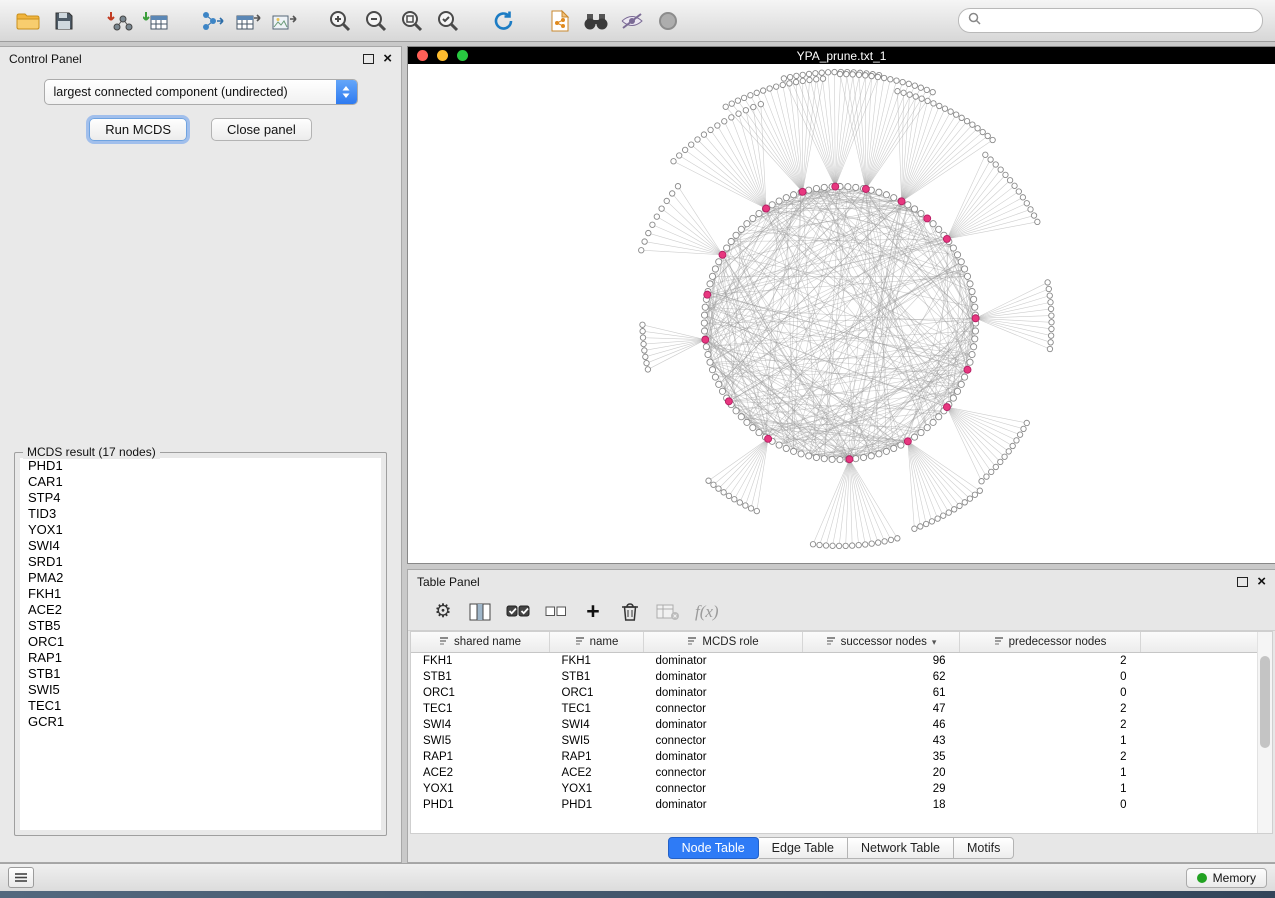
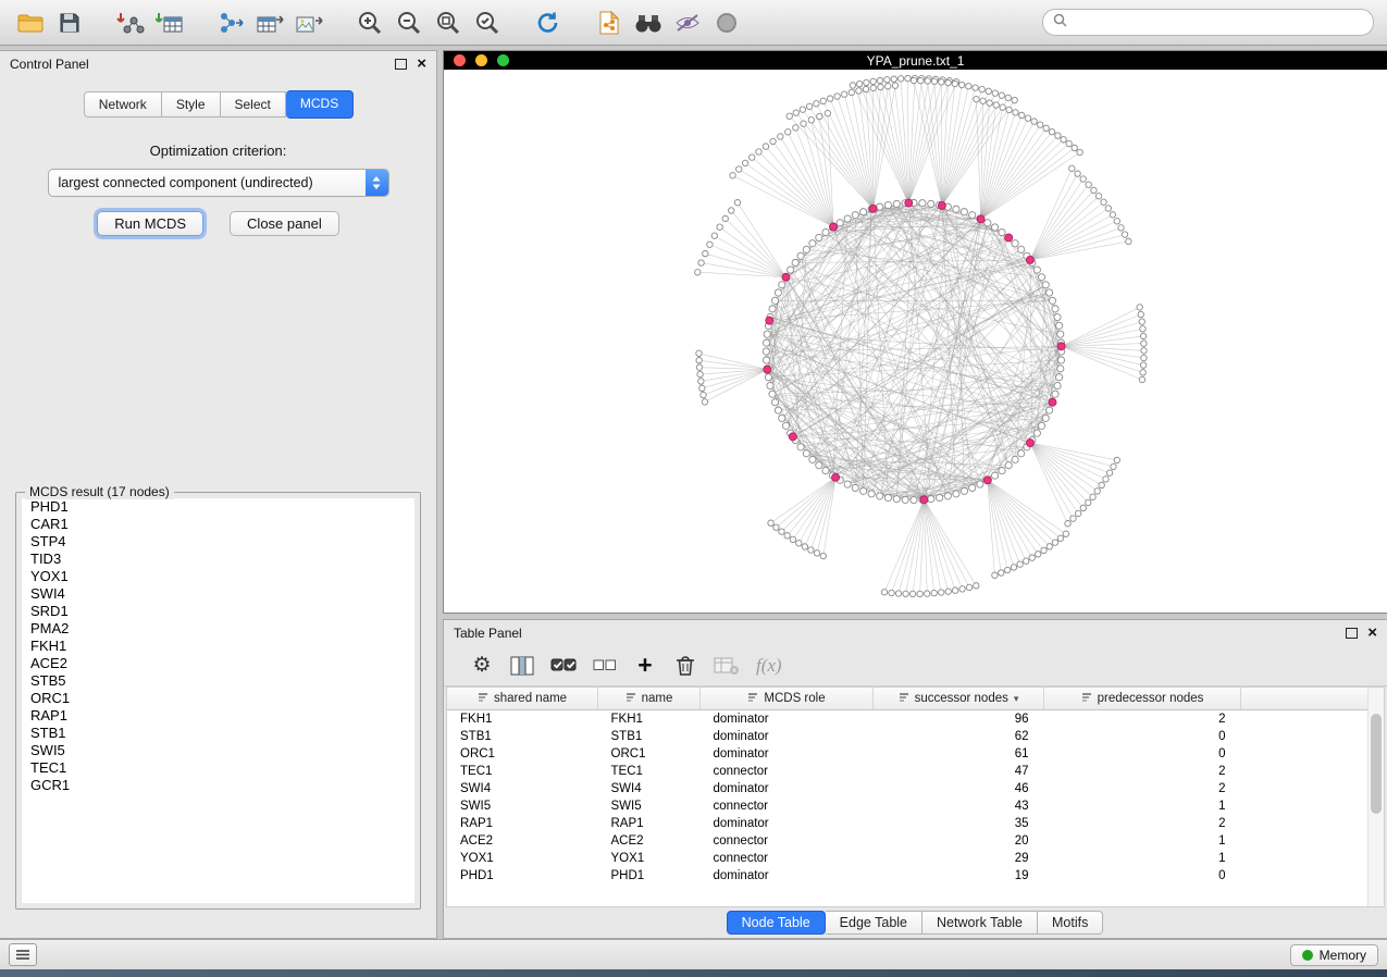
  Control Panel
  ×
+ Network
+ Style
+ Select
+ MCDS
+ Optimization criterion:
  largest connected component (undirected)
  Run MCDS
  Close panel
  MCDS result (17 nodes)
  PHD1
  CAR1
  STP4
  TID3
  YOX1
  SWI4
  SRD1
  PMA2
  FKH1
  ACE2
  STB5
  ORC1
  RAP1
  STB1
  SWI5
  TEC1
  GCR1
  YPA_prune.txt_1
  Table Panel
  ×
  ⚙
  +
  f(x)
  shared name	name	MCDS role	successor nodes ▾	predecessor nodes
  FKH1	FKH1	dominator	96	2
  STB1	STB1	dominator	62	0
  ORC1	ORC1	dominator	61	0
  TEC1	TEC1	connector	47	2
  SWI4	SWI4	dominator	46	2
  SWI5	SWI5	connector	43	1
  RAP1	RAP1	dominator	35	2
  ACE2	ACE2	connector	20	1
  YOX1	YOX1	connector	29	1
- PHD1	PHD1	dominator	18	0
+ PHD1	PHD1	dominator	19	0
  Node Table
  Edge Table
  Network Table
  Motifs
  Memory
